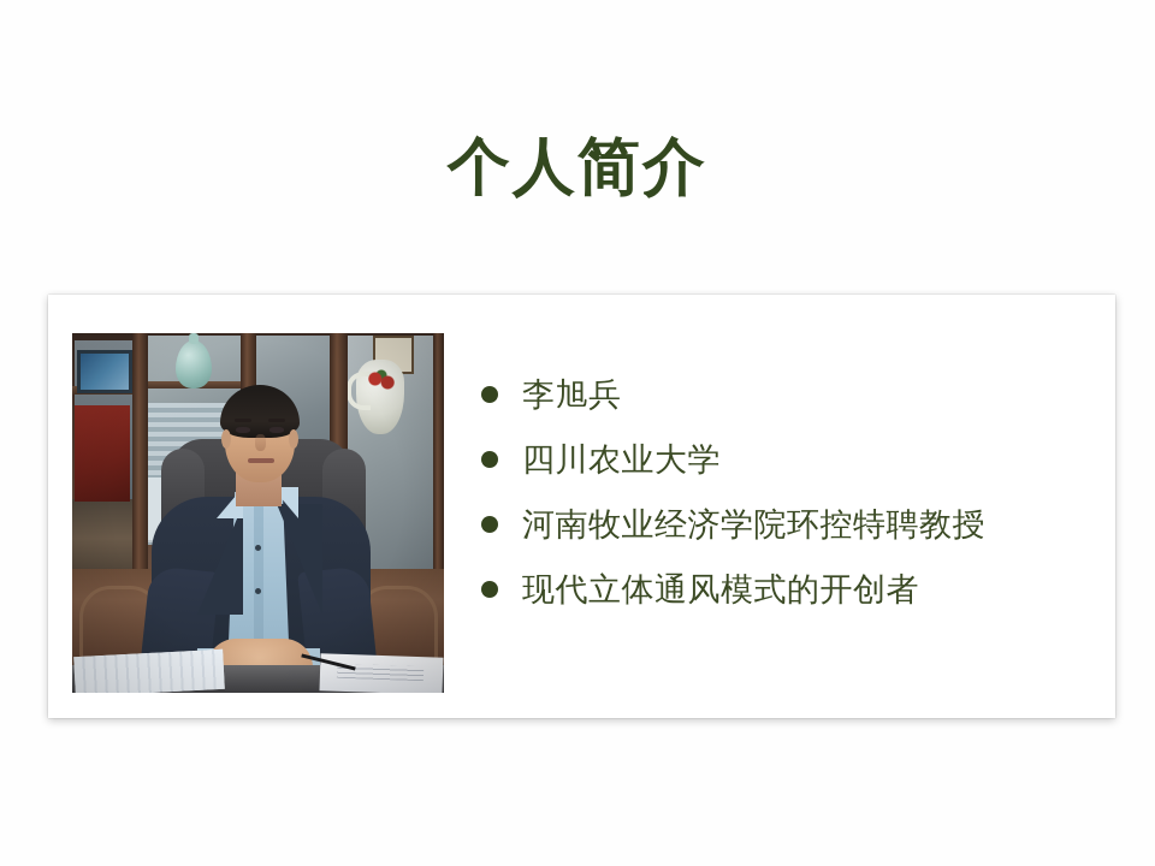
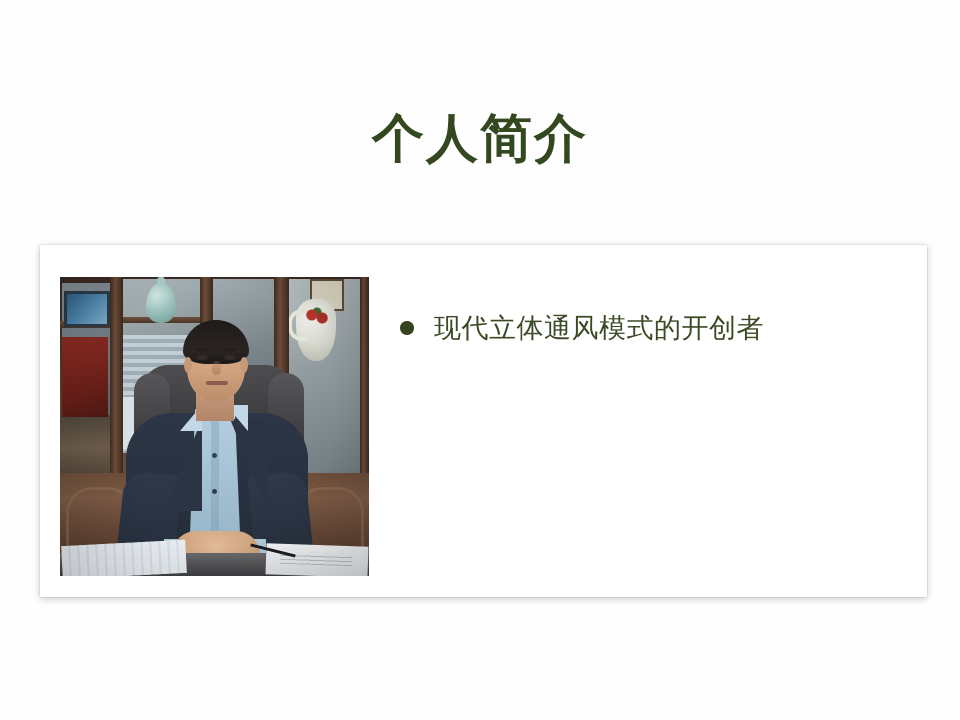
  个人简介
- 李旭兵
- 四川农业大学
- 河南牧业经济学院环控特聘教授
  现代立体通风模式的开创者
